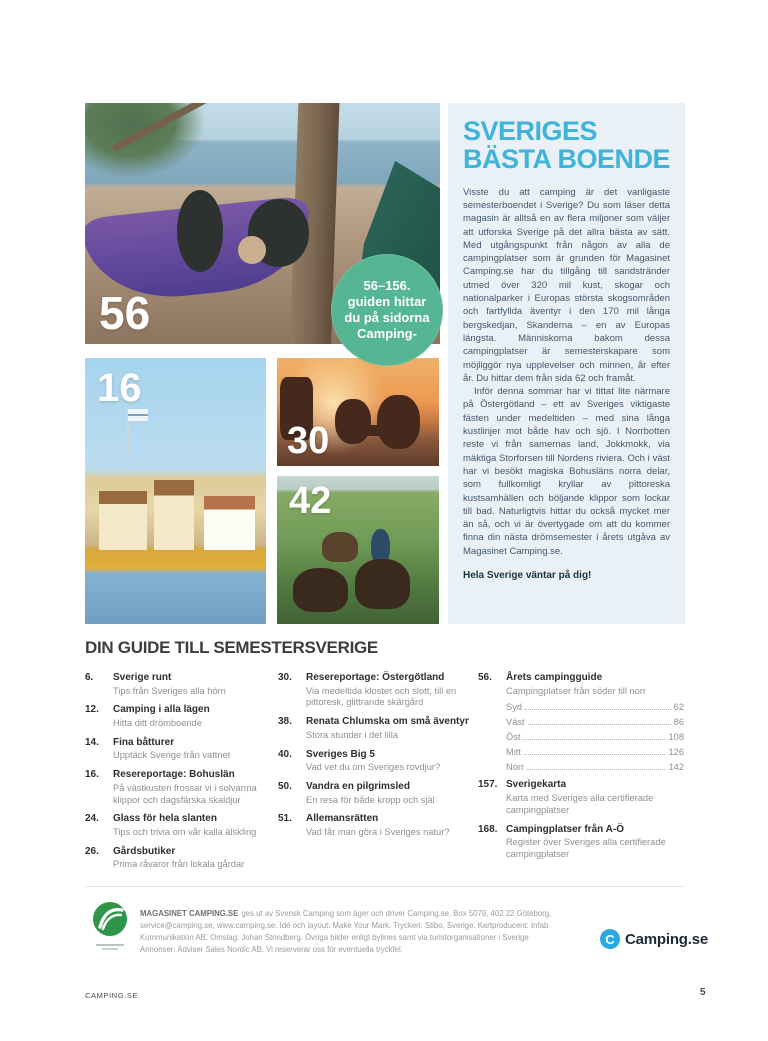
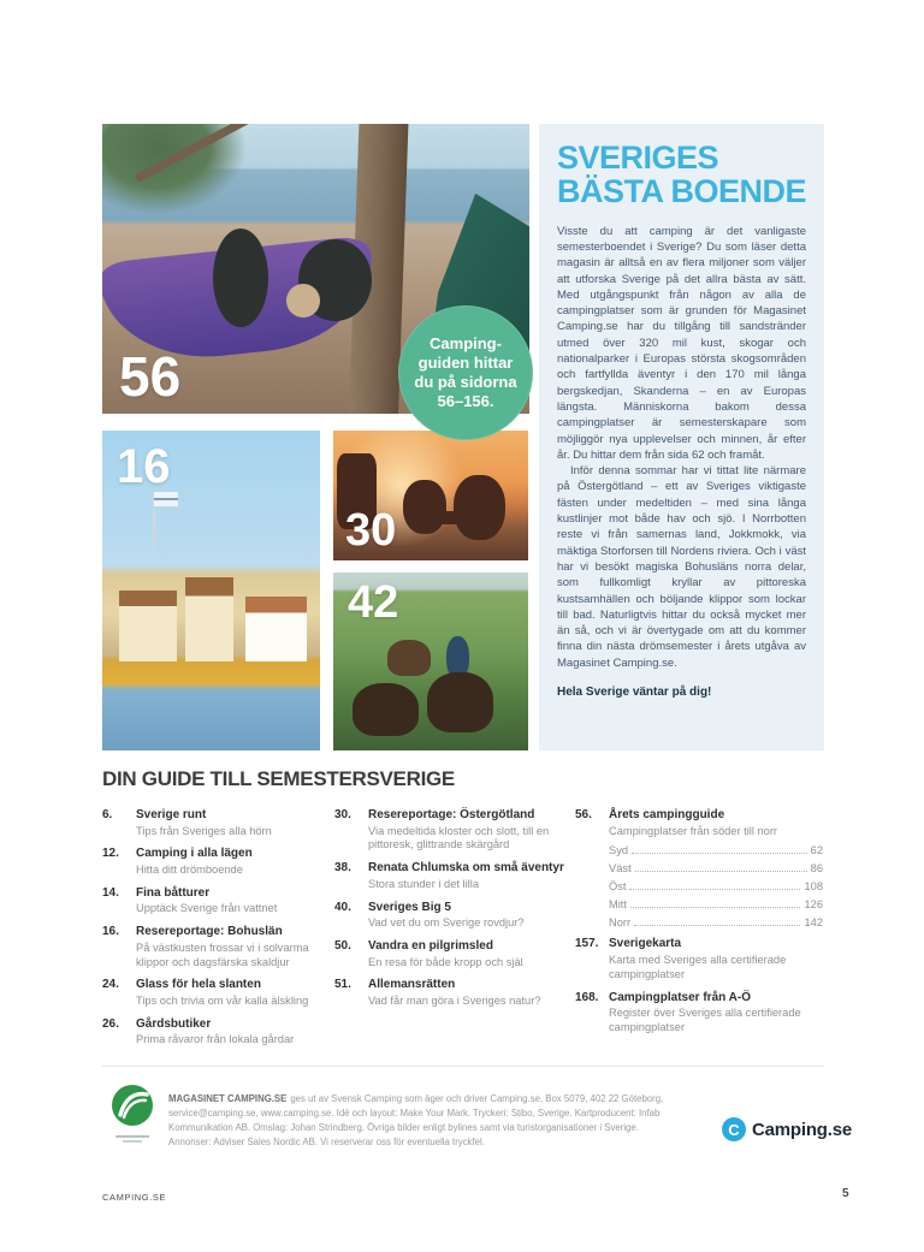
  56
  16
  30
  42
- 56–156.
+ Camping-
  guiden hittar
  du på sidorna
- Camping-
+ 56–156.
  SVERIGES
  BÄSTA BOENDE
  Visste du att camping är det vanligaste semesterboendet i Sverige? Du som läser detta magasin är alltså en av flera miljoner som väljer att utforska Sverige på det allra bästa av sätt. Med utgångspunkt från någon av alla de campingplatser som är grunden för Magasinet Camping.se har du tillgång till sandstränder utmed över 320 mil kust, skogar och nationalparker i Europas största skogsområden och fartfyllda äventyr i den 170 mil långa bergskedjan, Skanderna – en av Europas längsta. Människorna bakom dessa campingplatser är semesterskapare som möjliggör nya upplevelser och minnen, år efter år. Du hittar dem från sida 62 och framåt.
  Inför denna sommar har vi tittat lite närmare på Östergötland – ett av Sveriges viktigaste fästen under medeltiden – med sina långa kustlinjer mot både hav och sjö. I Norrbotten reste vi från samernas land, Jokkmokk, via mäktiga Storforsen till Nordens riviera. Och i väst har vi besökt magiska Bohusläns norra delar, som fullkomligt kryllar av pittoreska kustsamhällen och böljande klippor som lockar till bad. Naturligtvis hittar du också mycket mer än så, och vi är övertygade om att du kommer finna din nästa drömsemester i årets utgåva av Magasinet Camping.se.
  Hela Sverige väntar på dig!
  DIN GUIDE TILL SEMESTERSVERIGE
  6.
  Sverige runt
  Tips från Sveriges alla hörn
  12.
  Camping i alla lägen
  Hitta ditt drömboende
  14.
  Fina båtturer
  Upptäck Sverige från vattnet
  16.
  Resereportage: Bohuslän
  På västkusten frossar vi i solvarma klippor och dagsfärska skaldjur
  24.
  Glass för hela slanten
  Tips och trivia om vår kalla älskling
  26.
  Gårdsbutiker
  Prima råvaror från lokala gårdar
  30.
  Resereportage: Östergötland
  Via medeltida kloster och slott, till en pittoresk, glittrande skärgård
  38.
  Renata Chlumska om små äventyr
  Stora stunder i det lilla
  40.
  Sveriges Big 5
- Vad vet du om Sveriges rovdjur?
+ Vad vet du om Sverige rovdjur?
  50.
  Vandra en pilgrimsled
  En resa för både kropp och själ
  51.
  Allemansrätten
  Vad får man göra i Sveriges natur?
  56.
  Årets campingguide
  Campingplatser från söder till norr
  Syd
  62
  Väst
  86
  Öst
  108
  Mitt
  126
  Norr
  142
  157.
  Sverigekarta
  Karta med Sveriges alla certifierade campingplatser
  168.
  Campingplatser från A-Ö
  Register över Sveriges alla certifierade campingplatser
  MAGASINET CAMPING.SE ges ut av Svensk Camping som äger och driver Camping.se, Box 5079, 402 22 Göteborg, service@camping.se, www.camping.se. Idé och layout: Make Your Mark. Tryckeri: Stibo, Sverige. Kartproducent: Infab Kommunikation AB. Omslag: Johan Strindberg. Övriga bilder enligt bylines samt via turistorganisationer i Sverige. Annonser: Adviser Sales Nordic AB. Vi reserverar oss för eventuella tryckfel.
  C
  Camping.se
  CAMPING.SE
  5
